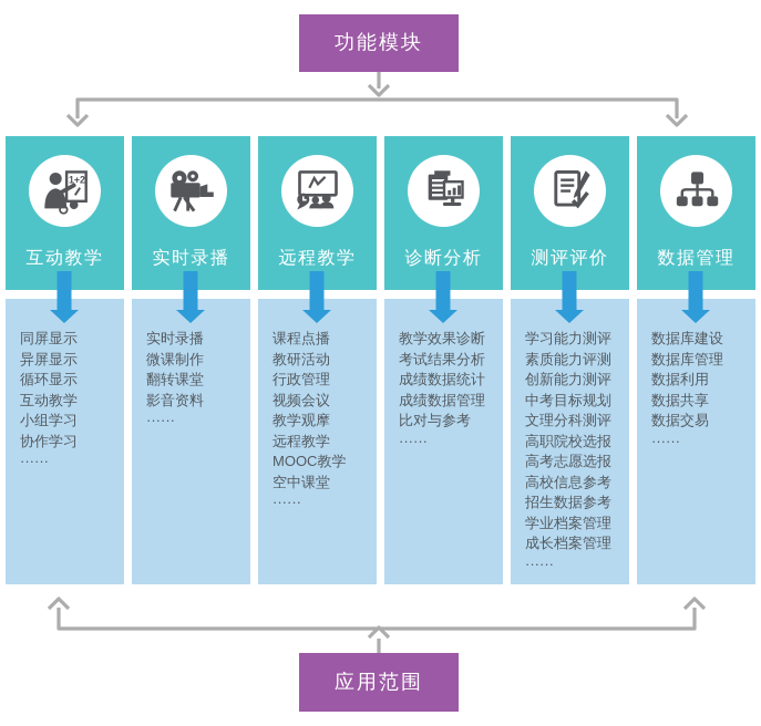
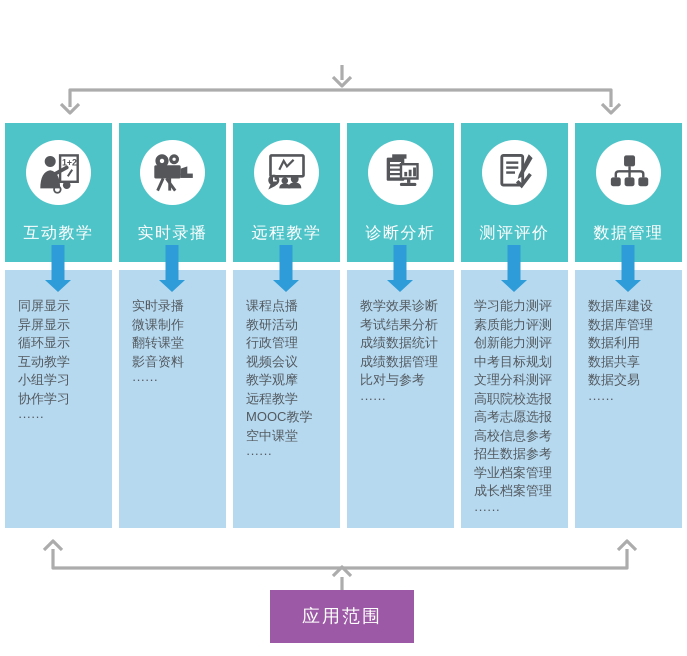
- 功能模块
  1+2
  互动教学
  同屏显示
  异屏显示
  循环显示
  互动教学
  小组学习
  协作学习
  ······
  实时录播
  实时录播
  微课制作
  翻转课堂
  影音资料
  ······
  远程教学
  课程点播
  教研活动
  行政管理
  视频会议
  教学观摩
  远程教学
  MOOC教学
  空中课堂
  ······
  诊断分析
  教学效果诊断
  考试结果分析
  成绩数据统计
  成绩数据管理
  比对与参考
  ······
  测评评价
  学习能力测评
  素质能力评测
  创新能力测评
  中考目标规划
  文理分科测评
  高职院校选报
  高考志愿选报
  高校信息参考
  招生数据参考
  学业档案管理
  成长档案管理
  ······
  数据管理
  数据库建设
  数据库管理
  数据利用
  数据共享
  数据交易
  ······
  应用范围
